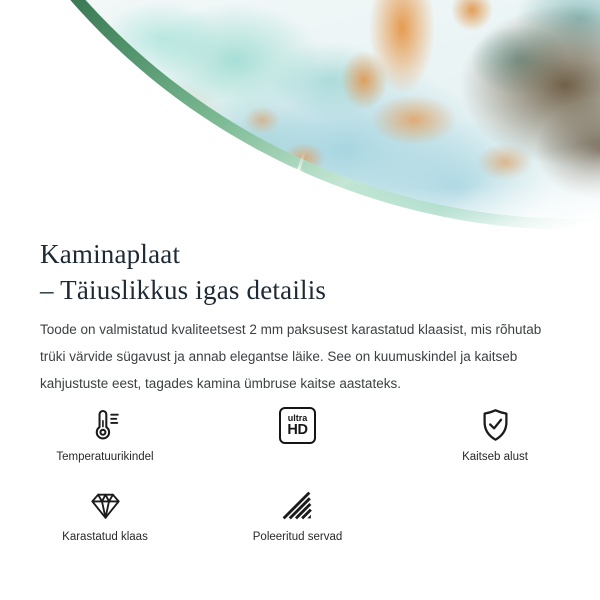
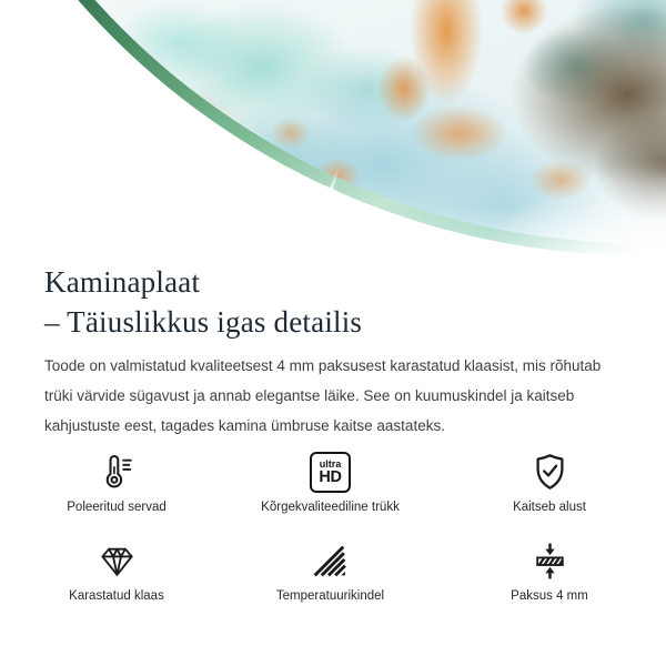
  Kaminaplaat
  – Täiuslikkus igas detailis
- Toode on valmistatud kvaliteetsest 2 mm paksusest karastatud klaasist, mis rõhutab trüki värvide sügavust ja annab elegantse läike. See on kuumuskindel ja kaitseb kahjustuste eest, tagades kamina ümbruse kaitse aastateks.
+ Toode on valmistatud kvaliteetsest 4 mm paksusest karastatud klaasist, mis rõhutab trüki värvide sügavust ja annab elegantse läike. See on kuumuskindel ja kaitseb kahjustuste eest, tagades kamina ümbruse kaitse aastateks.
- Temperatuurikindel
+ Poleeritud servad
  ultra
  HD
+ Kõrgekvaliteediline trükk
  Kaitseb alust
  Karastatud klaas
- Poleeritud servad
+ Temperatuurikindel
+ Paksus 4 mm
